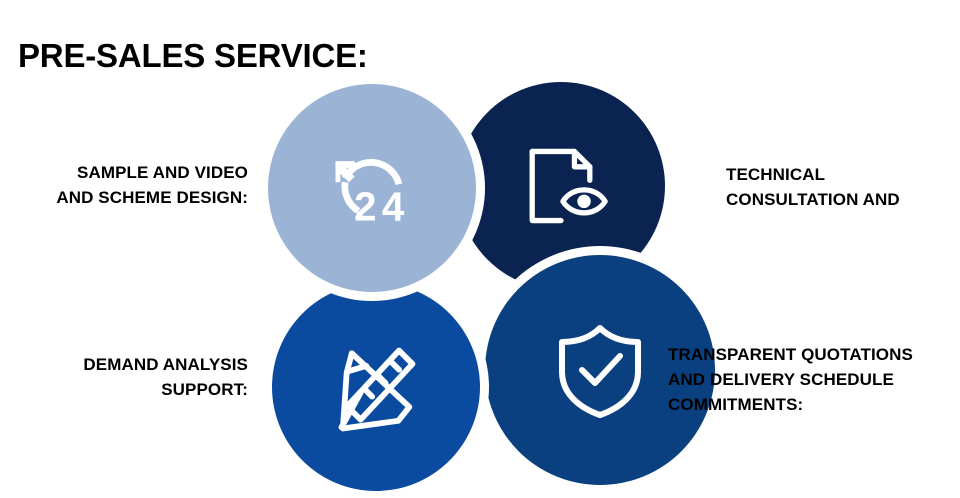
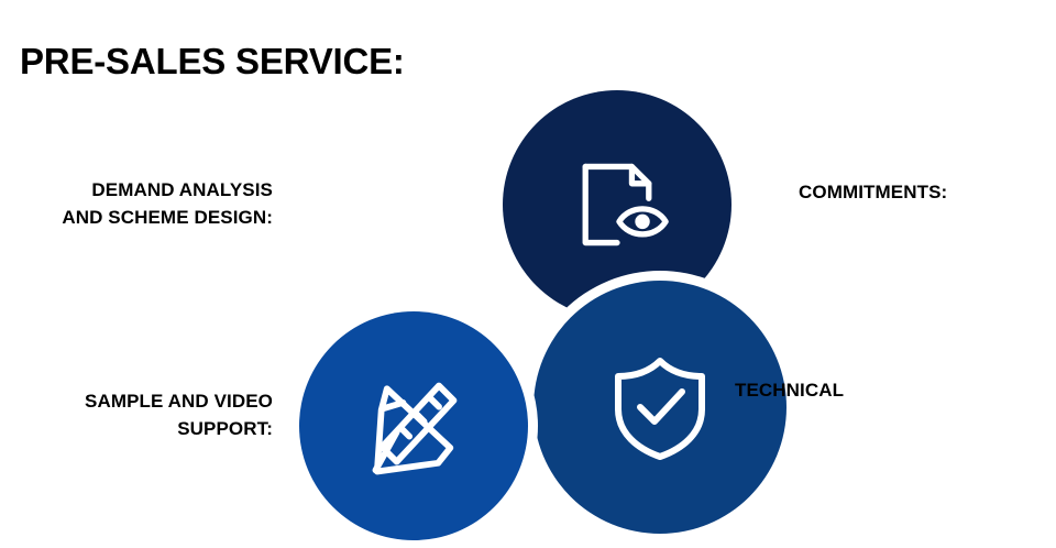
  PRE-SALES SERVICE:
- 2
- 4
- SAMPLE AND VIDEO
+ DEMAND ANALYSIS
  AND SCHEME DESIGN:
- DEMAND ANALYSIS
+ SAMPLE AND VIDEO
  SUPPORT:
- TECHNICAL
+ COMMITMENTS:
- CONSULTATION AND
- TRANSPARENT QUOTATIONS
- AND DELIVERY SCHEDULE
- COMMITMENTS:
+ TECHNICAL
